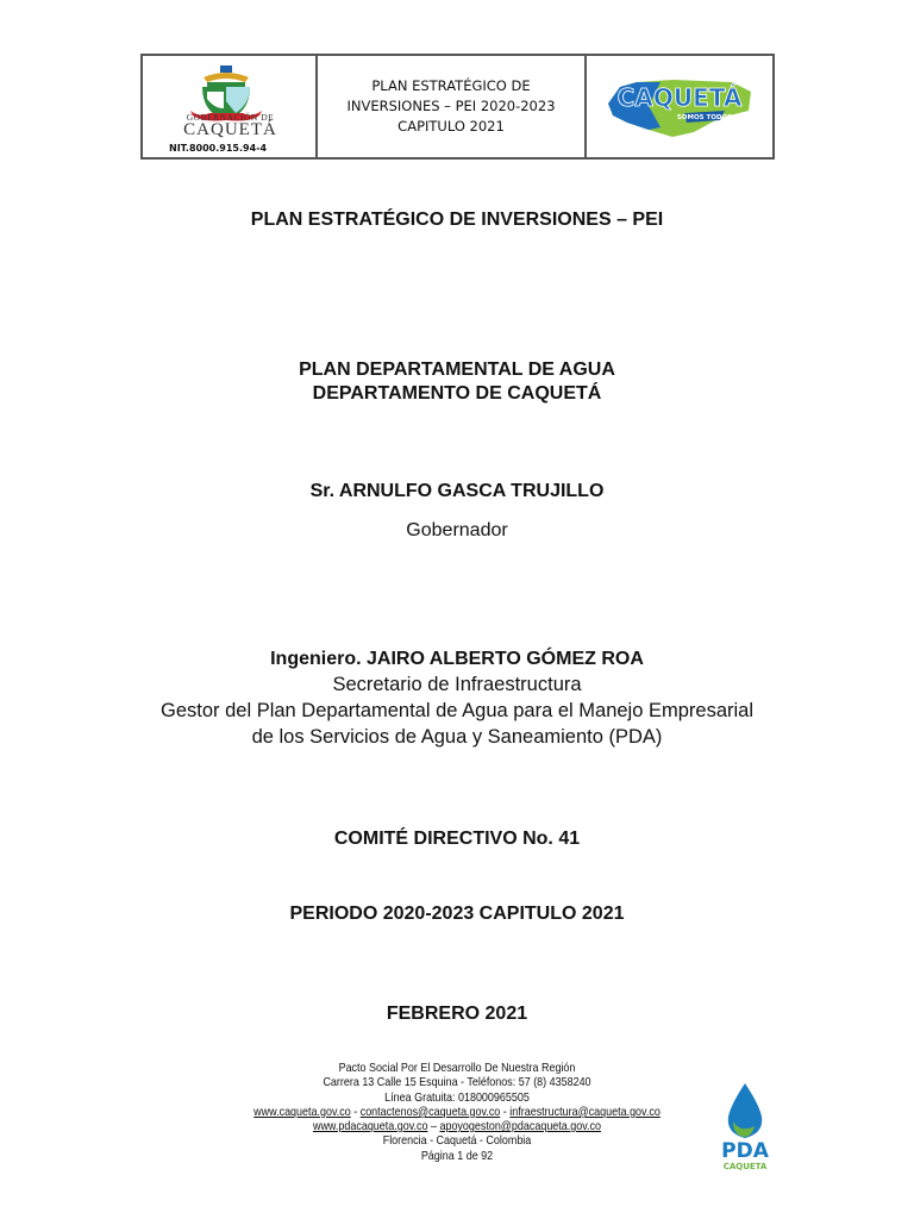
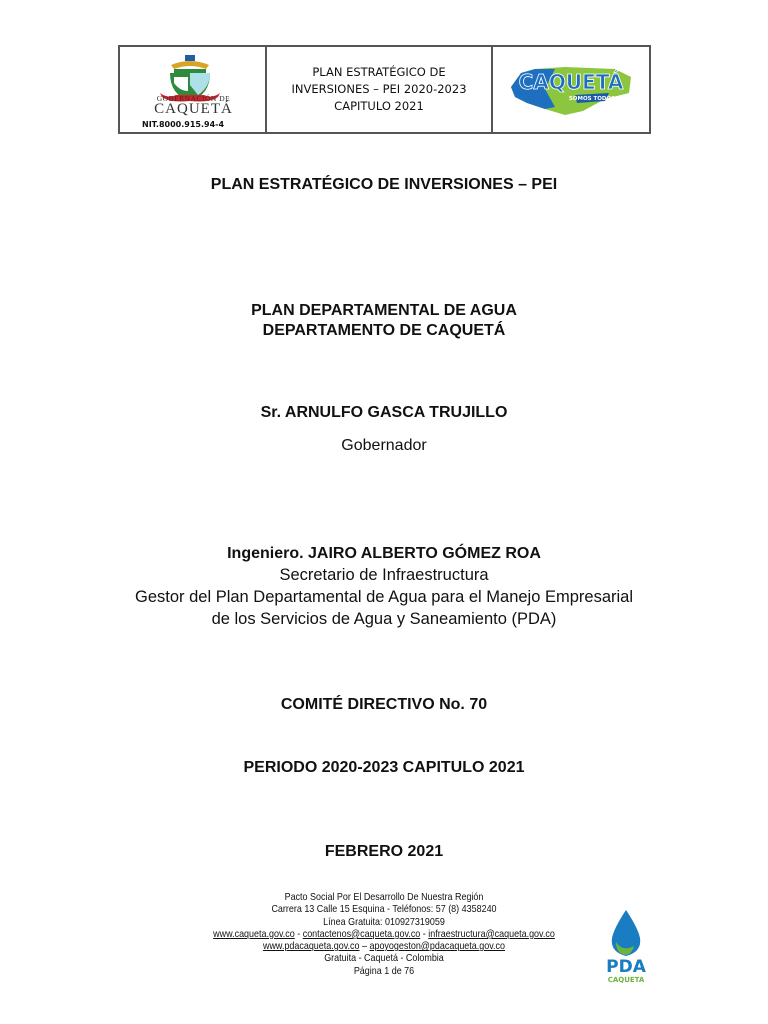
  GOBERNACIÓN DE
  CAQUETÁ
  NIT.8000.915.94-4
  PLAN ESTRATÉGICO DE
  INVERSIONES – PEI 2020-2023
  CAPITULO 2021
  CAQUETÁ
  PLAN ESTRATÉGICO DE INVERSIONES – PEI
  PLAN DEPARTAMENTAL DE AGUA
  DEPARTAMENTO DE CAQUETÁ
  Sr. ARNULFO GASCA TRUJILLO
  Gobernador
  Ingeniero. JAIRO ALBERTO GÓMEZ ROA
  Secretario de Infraestructura
  Gestor del Plan Departamental de Agua para el Manejo Empresarial
  de los Servicios de Agua y Saneamiento (PDA)
- COMITÉ DIRECTIVO No. 41
+ COMITÉ DIRECTIVO No. 70
  PERIODO 2020-2023 CAPITULO 2021
  FEBRERO 2021
  Pacto Social Por El Desarrollo De Nuestra Región
  Carrera 13 Calle 15 Esquina - Teléfonos: 57 (8) 4358240
- Línea Gratuita: 018000965505
+ Línea Gratuita: 010927319059
  www.caqueta.gov.co - contactenos@caqueta.gov.co - infraestructura@caqueta.gov.co
  www.pdacaqueta.gov.co – apoyogeston@pdacaqueta.gov.co
- Florencia - Caquetá - Colombia
+ Gratuita - Caquetá - Colombia
- Página 1 de 92
+ Página 1 de 76
  PDA
  CAQUETA
